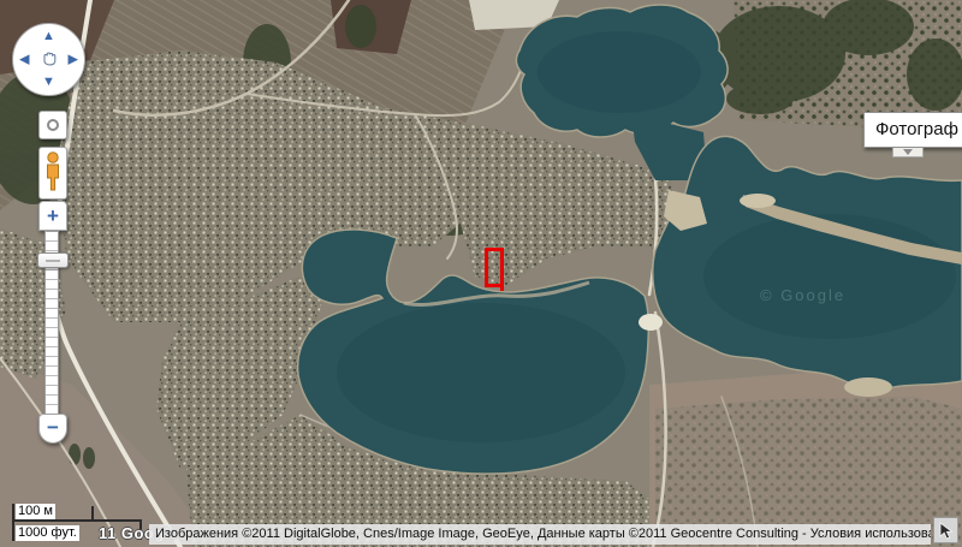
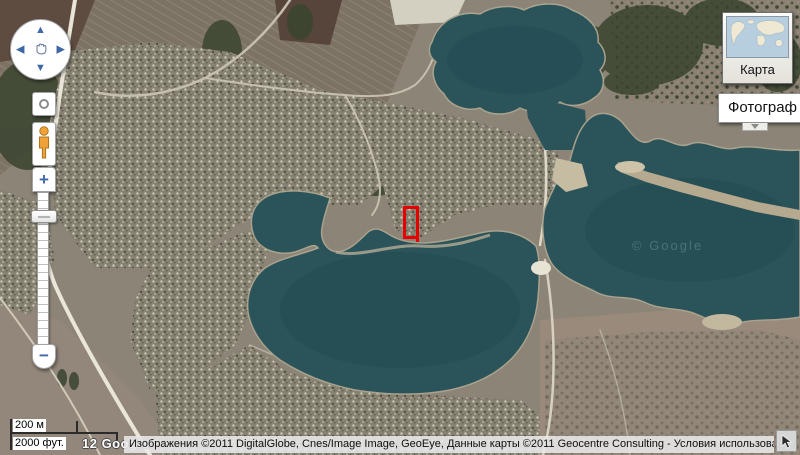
  © Google
  ▲
  ▼
  ◀
  ▶
  +
  −
+ Карта
  Фотограф
- 100 м
+ 200 м
- 1000 фут.
+ 2000 фут.
- 11 Google
+ 12 Google
  Изображения ©2011 DigitalGlobe, Cnes/Image Image, GeoEye, Данные карты ©2011 Geocentre Consulting - Условия использов
